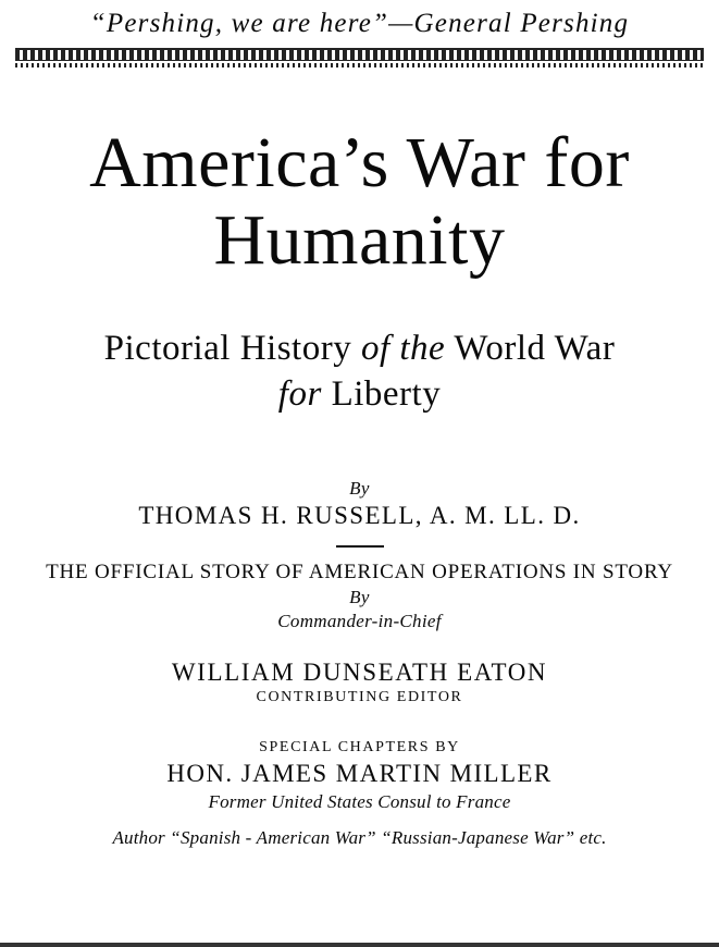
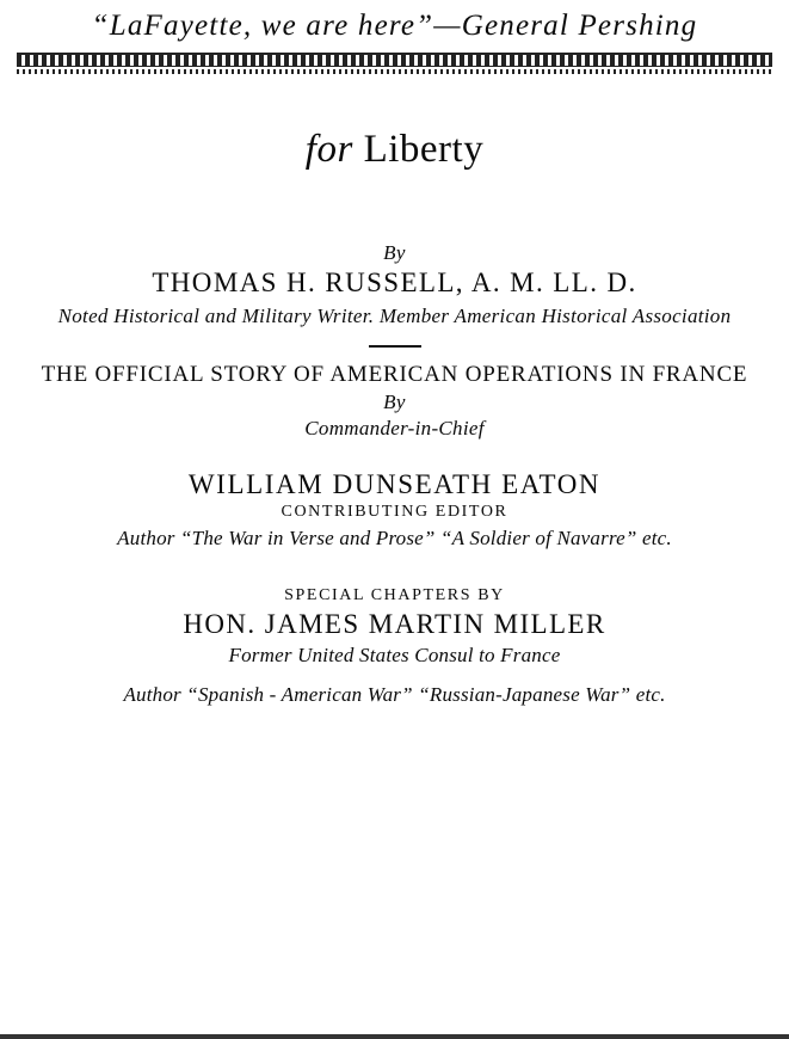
- “Pershing, we are here”—General Pershing
+ “LaFayette, we are here”—General Pershing
- America’s War for
- Humanity
- Pictorial History of the World War
  for Liberty
  By
  THOMAS H. RUSSELL, A. M. LL. D.
+ Noted Historical and Military Writer. Member American Historical Association
- THE OFFICIAL STORY OF AMERICAN OPERATIONS IN STORY
+ THE OFFICIAL STORY OF AMERICAN OPERATIONS IN FRANCE
  By
  Commander-in-Chief
  WILLIAM DUNSEATH EATON
  CONTRIBUTING EDITOR
+ Author “The War in Verse and Prose” “A Soldier of Navarre” etc.
  SPECIAL CHAPTERS BY
  HON. JAMES MARTIN MILLER
  Former United States Consul to France
  Author “Spanish - American War” “Russian-Japanese War” etc.
